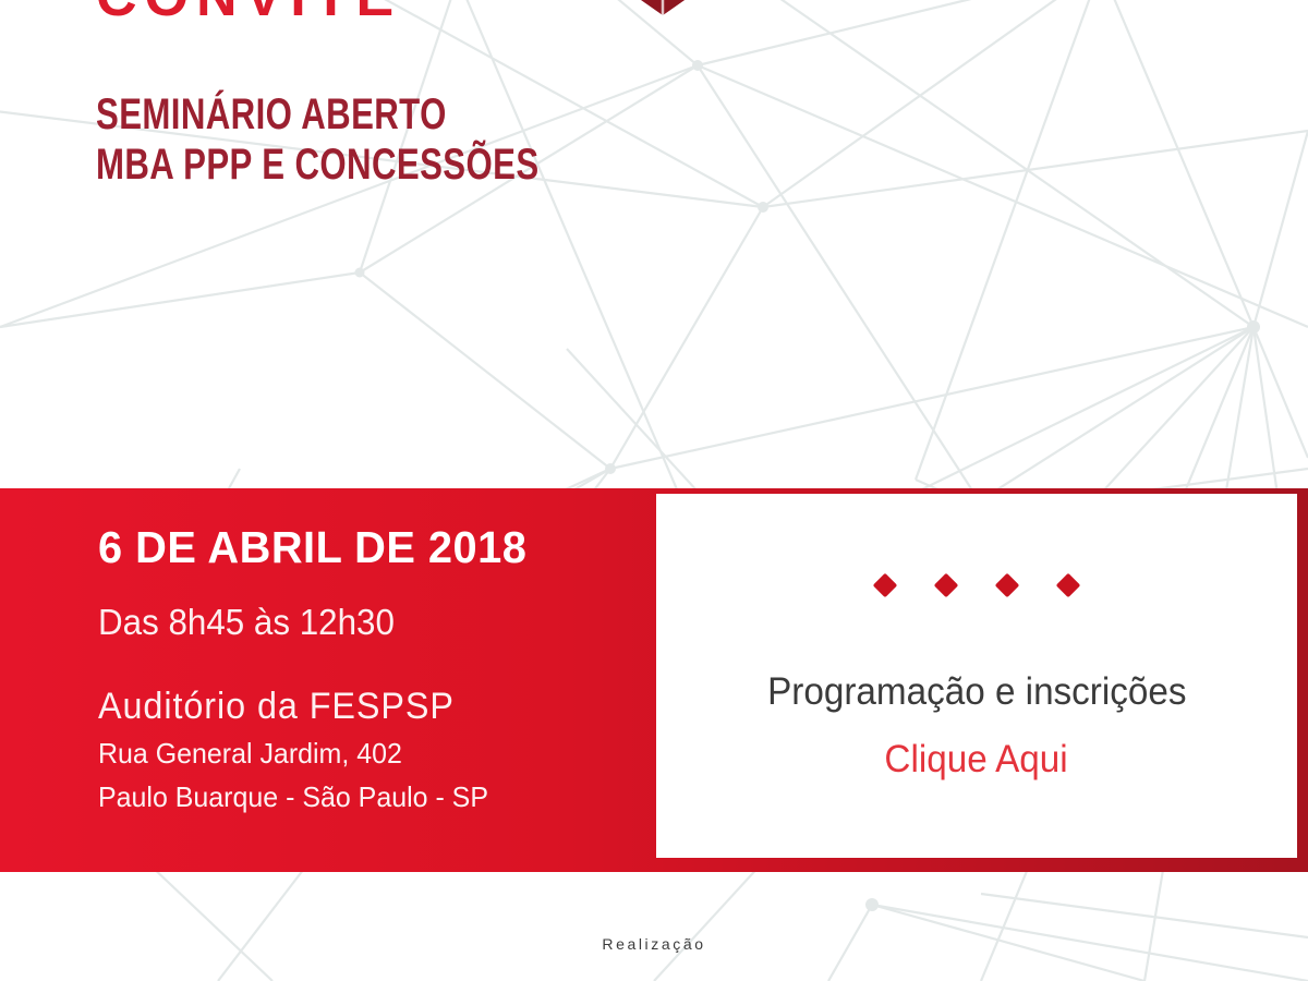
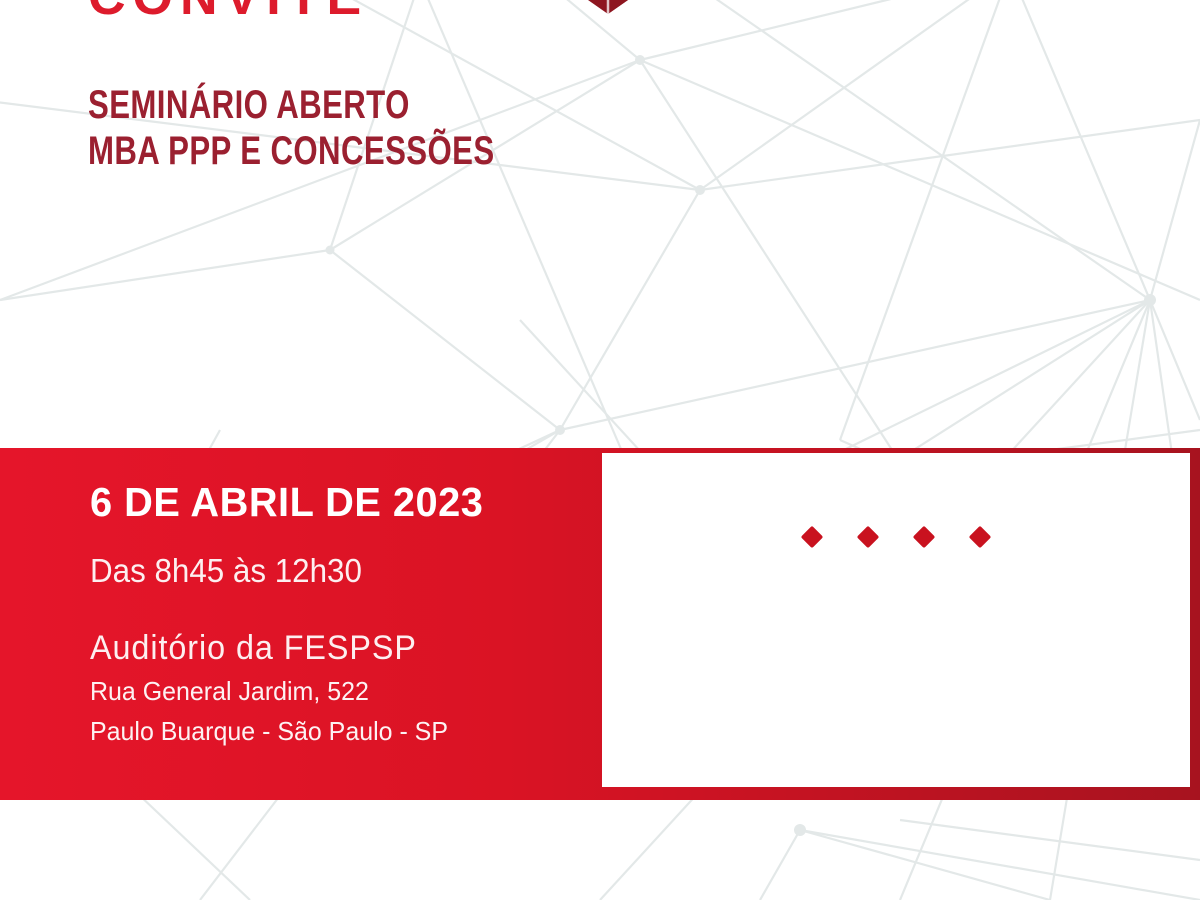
  SEMINÁRIO ABERTO
  MBA PPP E CONCESSÕES
- 6 DE ABRIL DE 2018
+ 6 DE ABRIL DE 2023
  Das 8h45 às 12h30
  Auditório da FESPSP
- Rua General Jardim, 402
+ Rua General Jardim, 522
  Paulo Buarque - São Paulo - SP
- Programação e inscrições Clique Aqui
- Realização
